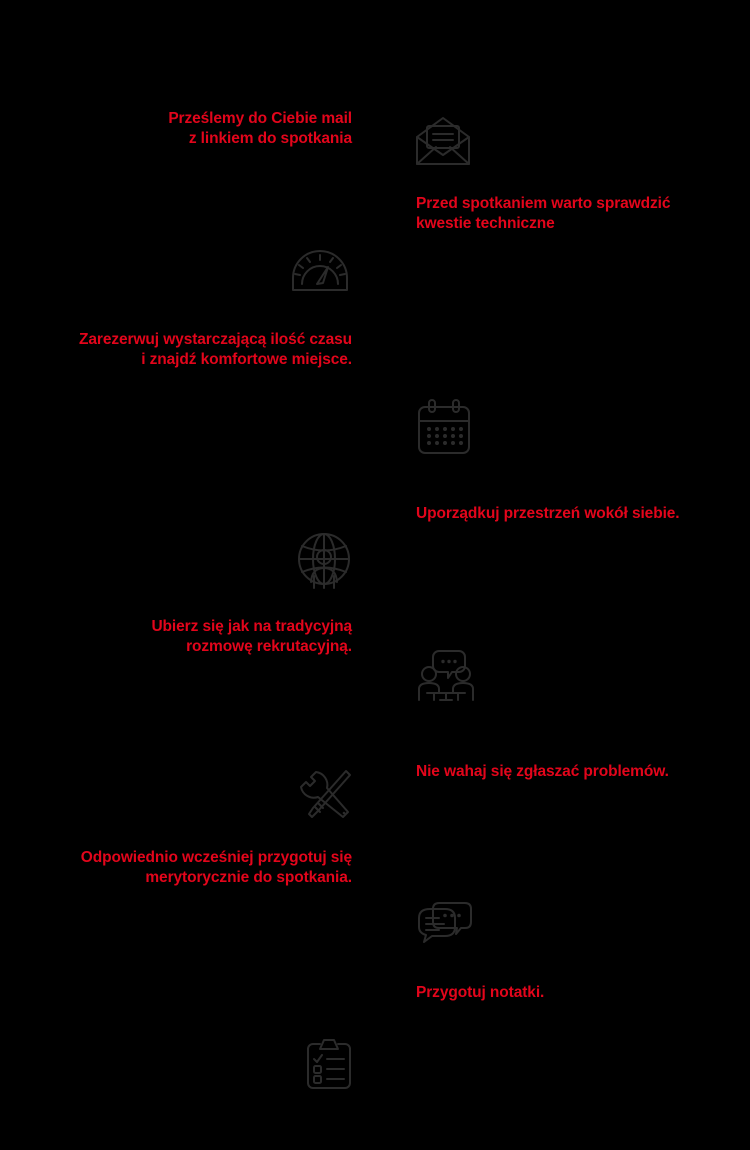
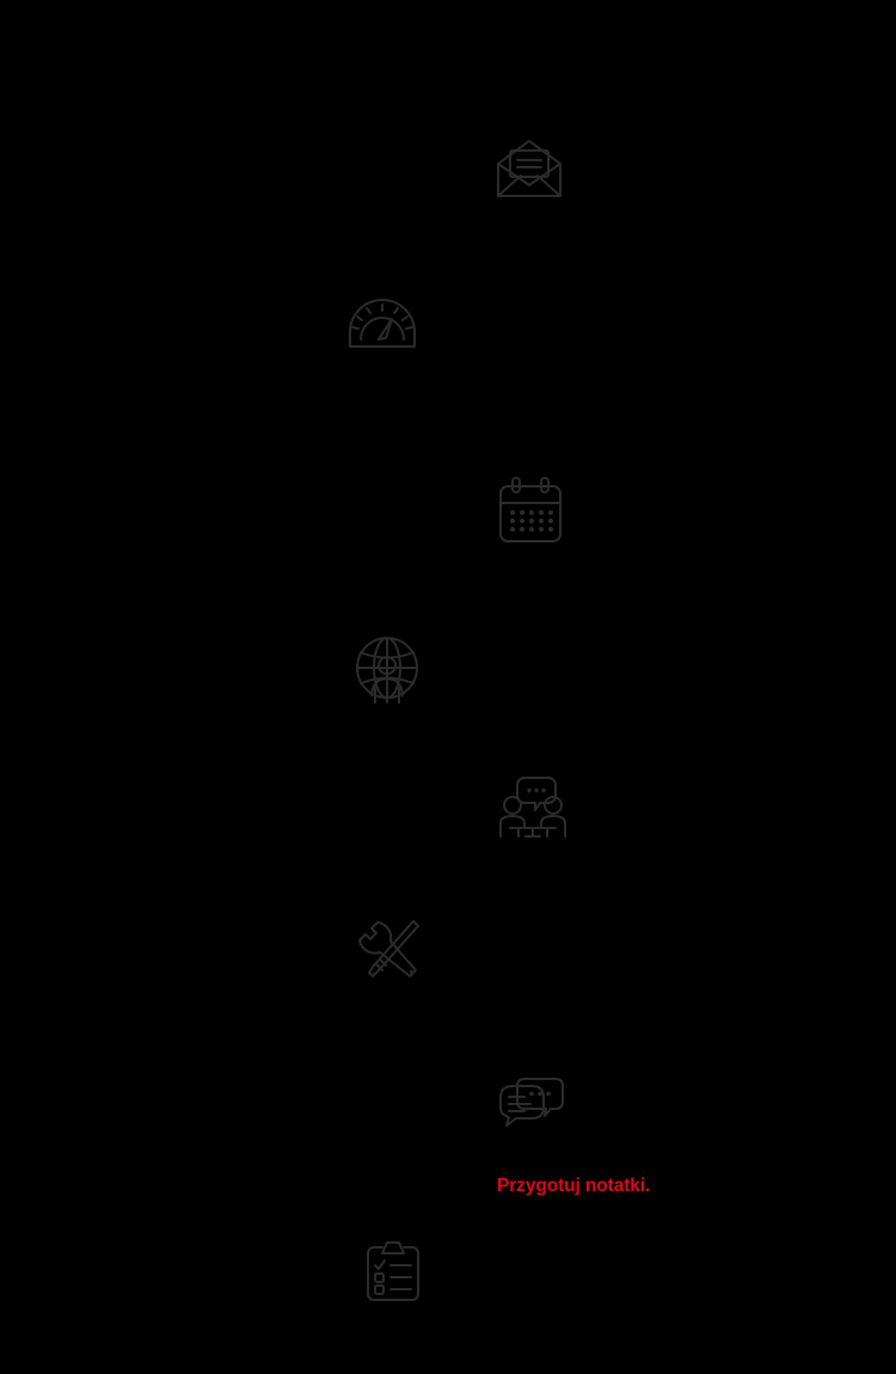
- Prześlemy do Ciebie mail
- z linkiem do spotkania
- Przed spotkaniem warto sprawdzić
- kwestie techniczne
- Zarezerwuj wystarczającą ilość czasu
- i znajdź komfortowe miejsce.
- Uporządkuj przestrzeń wokół siebie.
- Ubierz się jak na tradycyjną
- rozmowę rekrutacyjną.
- Nie wahaj się zgłaszać problemów.
- Odpowiednio wcześniej przygotuj się
- merytorycznie do spotkania.
  Przygotuj notatki.
